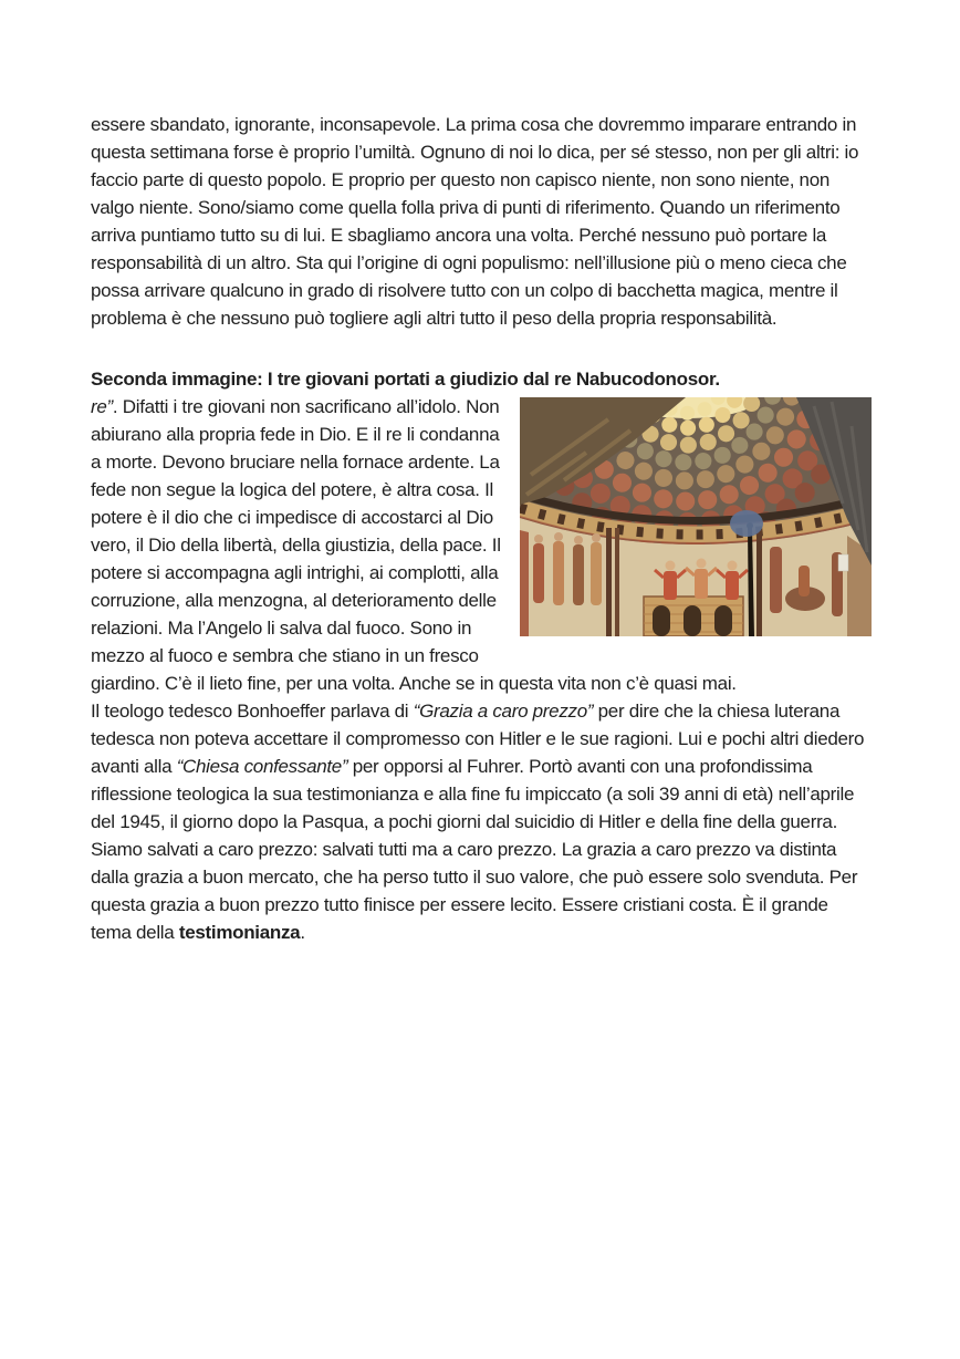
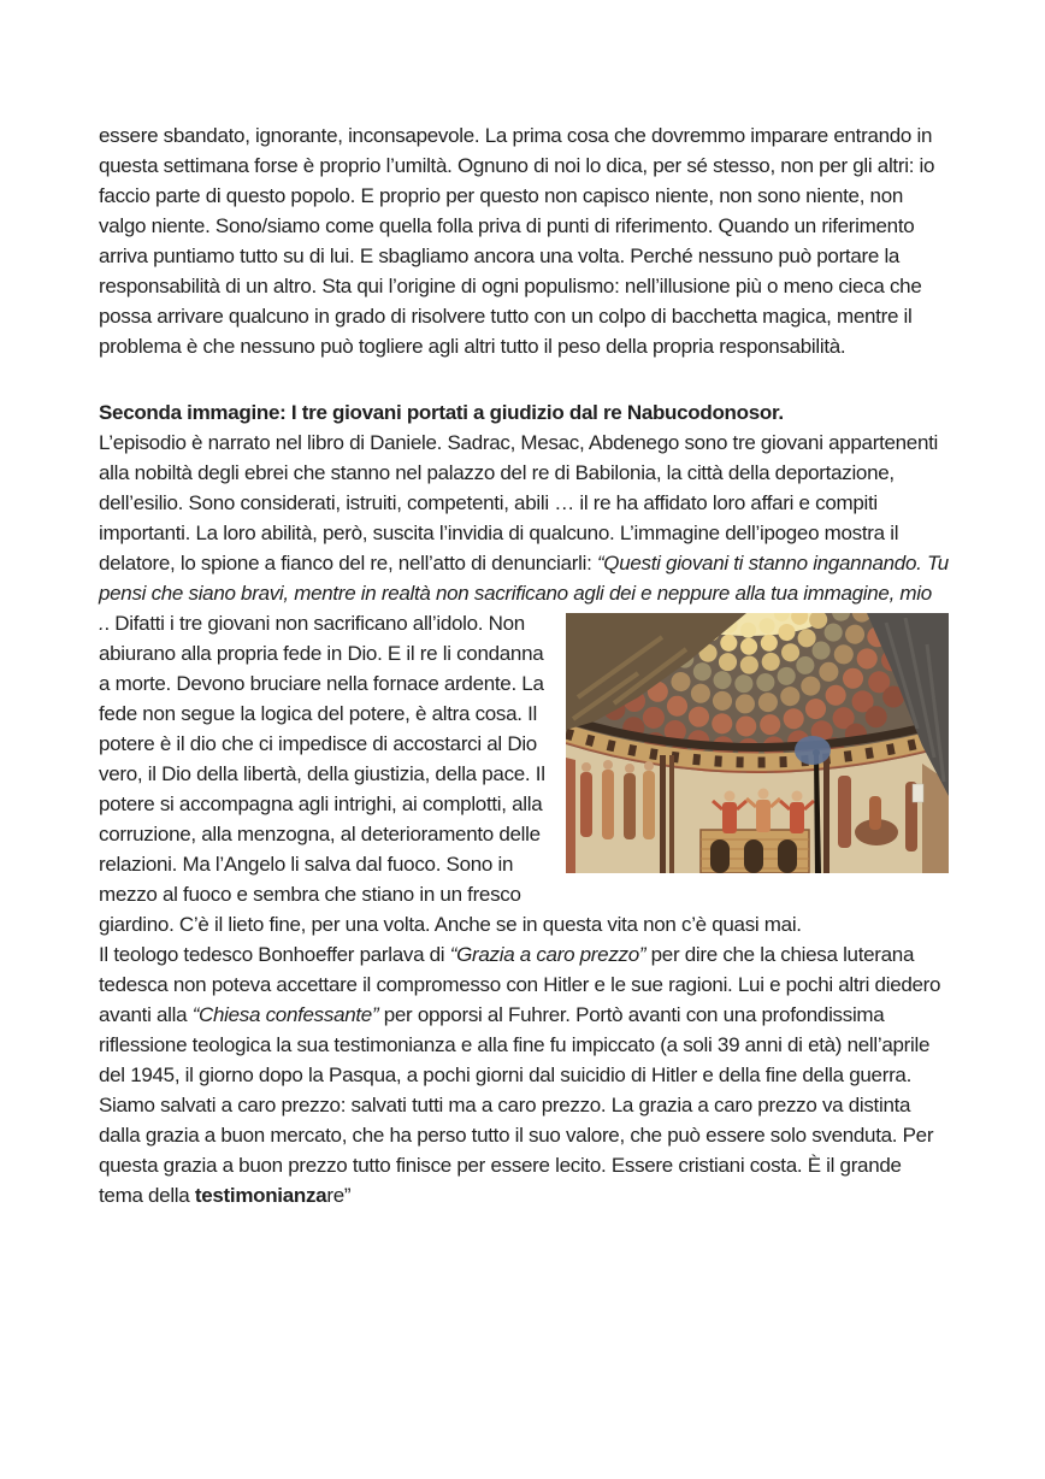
  essere sbandato, ignorante, inconsapevole. La prima cosa che dovremmo imparare entrando in questa settimana forse è proprio l’umiltà. Ognuno di noi lo dica, per sé stesso, non per gli altri: io faccio parte di questo popolo. E proprio per questo non capisco niente, non sono niente, non valgo niente. Sono/siamo come quella folla priva di punti di riferimento. Quando un riferimento arriva puntiamo tutto su di lui. E sbagliamo ancora una volta. Perché nessuno può portare la responsabilità di un altro. Sta qui l’origine di ogni populismo: nell’illusione più o meno cieca che possa arrivare qualcuno in grado di risolvere tutto con un colpo di bacchetta magica, mentre il problema è che nessuno può togliere agli altri tutto il peso della propria responsabilità.
  Seconda immagine: I tre giovani portati a giudizio dal re Nabucodonosor.
+ L’episodio è narrato nel libro di Daniele. Sadrac, Mesac, Abdenego sono tre giovani appartenenti alla nobiltà degli ebrei che stanno nel palazzo del re di Babilonia, la città della deportazione, dell’esilio. Sono considerati, istruiti, competenti, abili … il re ha affidato loro affari e compiti importanti. La loro abilità, però, suscita l’invidia di qualcuno. L’immagine dell’ipogeo mostra il delatore, lo spione a fianco del re, nell’atto di denunciarli: “Questi giovani ti stanno ingannando. Tu pensi che siano bravi, mentre in realtà non sacrificano agli dei e neppure alla tua immagine, mio
- re”. Difatti i tre giovani non sacrificano all’idolo. Non abiurano alla propria fede in Dio. E il re li condanna a morte. Devono bruciare nella fornace ardente. La fede non segue la logica del potere, è altra cosa. Il potere è il dio che ci impedisce di accostarci al Dio vero, il Dio della libertà, della giustizia, della pace. Il potere si accompagna agli intrighi, ai complotti, alla corruzione, alla menzogna, al deterioramento delle relazioni. Ma l’Angelo li salva dal fuoco. Sono in mezzo al fuoco e sembra che stiano in un fresco giardino. C’è il lieto fine, per una volta. Anche se in questa vita non c’è quasi mai.
+ .. Difatti i tre giovani non sacrificano all’idolo. Non abiurano alla propria fede in Dio. E il re li condanna a morte. Devono bruciare nella fornace ardente. La fede non segue la logica del potere, è altra cosa. Il potere è il dio che ci impedisce di accostarci al Dio vero, il Dio della libertà, della giustizia, della pace. Il potere si accompagna agli intrighi, ai complotti, alla corruzione, alla menzogna, al deterioramento delle relazioni. Ma l’Angelo li salva dal fuoco. Sono in mezzo al fuoco e sembra che stiano in un fresco giardino. C’è il lieto fine, per una volta. Anche se in questa vita non c’è quasi mai.
  Il teologo tedesco Bonhoeffer parlava di “Grazia a caro prezzo” per dire che la chiesa luterana tedesca non poteva accettare il compromesso con Hitler e le sue ragioni. Lui e pochi altri diedero avanti alla “Chiesa confessante” per opporsi al Fuhrer. Portò avanti con una profondissima riflessione teologica la sua testimonianza e alla fine fu impiccato (a soli 39 anni di età) nell’aprile del 1945, il giorno dopo la Pasqua, a pochi giorni dal suicidio di Hitler e della fine della guerra.
- Siamo salvati a caro prezzo: salvati tutti ma a caro prezzo. La grazia a caro prezzo va distinta dalla grazia a buon mercato, che ha perso tutto il suo valore, che può essere solo svenduta. Per questa grazia a buon prezzo tutto finisce per essere lecito. Essere cristiani costa. È il grande tema della testimonianza.
+ Siamo salvati a caro prezzo: salvati tutti ma a caro prezzo. La grazia a caro prezzo va distinta dalla grazia a buon mercato, che ha perso tutto il suo valore, che può essere solo svenduta. Per questa grazia a buon prezzo tutto finisce per essere lecito. Essere cristiani costa. È il grande tema della testimonianzare”
